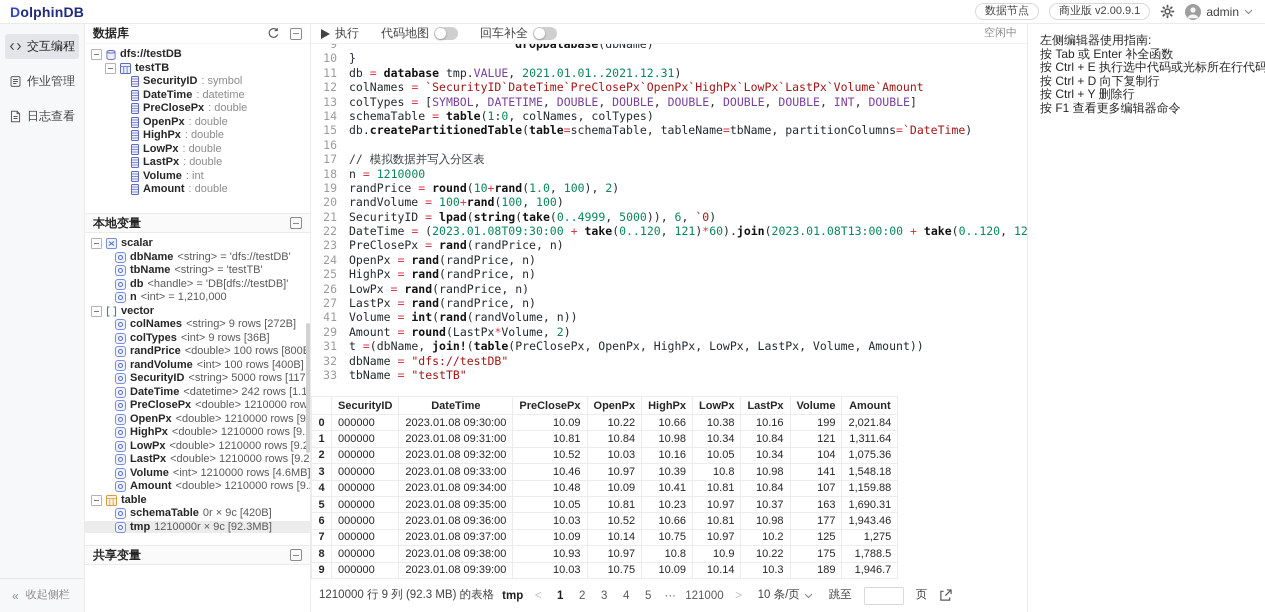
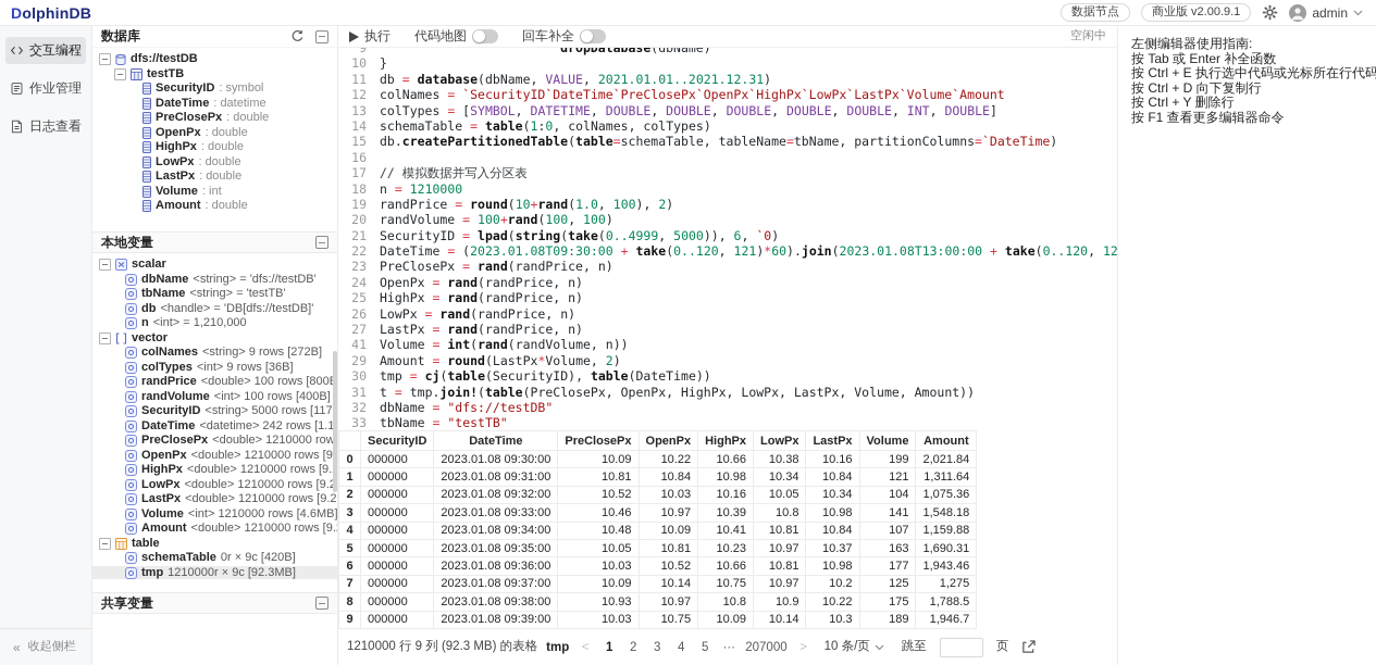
  DolphinDB
  数据节点
  商业版 v2.00.9.1
  admin
  交互编程
  作业管理
  日志查看
  «
  收起侧栏
  数据库
  dfs://testDB
  testTB
  SecurityID
  : symbol
  DateTime
  : datetime
  PreClosePx
  : double
  OpenPx
  : double
  HighPx
  : double
  LowPx
  : double
  LastPx
  : double
  Volume
  : int
  Amount
  : double
  本地变量
  scalar
  dbName
  <string> = 'dfs://testDB'
  tbName
  <string> = 'testTB'
  db
  <handle> = 'DB[dfs://testDB]'
  n
  <int> = 1,210,000
  vector
  colNames
  <string> 9 rows [272B]
  colTypes
  <int> 9 rows [36B]
  randPrice
  <double> 100 rows [800
  randVolume
  <int> 100 rows [400B]
  SecurityID
  <string> 5000 rows [117
  DateTime
  <datetime> 242 rows [1.1
  PreClosePx
  OpenPx
  <double> 1210000 rows [9
  HighPx
  <double> 1210000 rows [9.
  LowPx
  <double> 1210000 rows [9.
  LastPx
  <double> 1210000 rows [9.2
  Volume
  <int> 1210000 rows [4.6MB]
  Amount
  <double> 1210000 rows [9.
  table
  schemaTable
  0r × 9c [420B]
  tmp
  1210000r × 9c [92.3MB]
  共享变量
  执行
  代码地图
  回车补全
  空闲中
  9
  dropDatabase(dbName)
  10
  }
  11
- db = database tmp.VALUE, 2021.01.01..2021.12.31)
+ db = database(dbName, VALUE, 2021.01.01..2021.12.31)
  12
  colNames = `SecurityID`DateTime`PreClosePx`OpenPx`HighPx`LowPx`LastPx`Volume`Amount
  13
  colTypes = [SYMBOL, DATETIME, DOUBLE, DOUBLE, DOUBLE, DOUBLE, DOUBLE, INT, DOUBLE]
  14
  schemaTable = table(1:0, colNames, colTypes)
  15
  db.createPartitionedTable(table=schemaTable, tableName=tbName, partitionColumns=`DateTime)
  16
  17
  // 模拟数据并写入分区表
  18
  n = 1210000
  19
  randPrice = round(10+rand(1.0, 100), 2)
  20
  randVolume = 100+rand(100, 100)
  21
  SecurityID = lpad(string(take(0..4999, 5000)), 6, `0)
  22
  DateTime = (2023.01.08T09:30:00 + take(0..120, 121)*60).join(2023.01.08T13:00:00 + take(0..120, 12
  23
  PreClosePx = rand(randPrice, n)
  24
  OpenPx = rand(randPrice, n)
  25
  HighPx = rand(randPrice, n)
  26
  LowPx = rand(randPrice, n)
  27
  LastPx = rand(randPrice, n)
  41
  Volume = int(rand(randVolume, n))
  29
  Amount = round(LastPx*Volume, 2)
+ 30
+ tmp = cj(table(SecurityID), table(DateTime))
  31
- t =(dbName, join!(table(PreClosePx, OpenPx, HighPx, LowPx, LastPx, Volume, Amount))
+ t = tmp.join!(table(PreClosePx, OpenPx, HighPx, LowPx, LastPx, Volume, Amount))
  32
  dbName = "dfs://testDB"
  33
  tbName = "testTB"
  	SecurityID	DateTime	PreClosePx	OpenPx	HighPx	LowPx	LastPx	Volume	Amount
  0	000000	2023.01.08 09:30:00	10.09	10.22	10.66	10.38	10.16	199	2,021.84
  1	000000	2023.01.08 09:31:00	10.81	10.84	10.98	10.34	10.84	121	1,311.64
  2	000000	2023.01.08 09:32:00	10.52	10.03	10.16	10.05	10.34	104	1,075.36
  3	000000	2023.01.08 09:33:00	10.46	10.97	10.39	10.8	10.98	141	1,548.18
  4	000000	2023.01.08 09:34:00	10.48	10.09	10.41	10.81	10.84	107	1,159.88
  5	000000	2023.01.08 09:35:00	10.05	10.81	10.23	10.97	10.37	163	1,690.31
  6	000000	2023.01.08 09:36:00	10.03	10.52	10.66	10.81	10.98	177	1,943.46
  7	000000	2023.01.08 09:37:00	10.09	10.14	10.75	10.97	10.2	125	1,275
  8	000000	2023.01.08 09:38:00	10.93	10.97	10.8	10.9	10.22	175	1,788.5
  9	000000	2023.01.08 09:39:00	10.03	10.75	10.09	10.14	10.3	189	1,946.7
  1210000 行 9 列 (92.3 MB) 的表格
  tmp
  <
  1
  2
  3
  4
  5
  ···
- 121000
+ 207000
  >
  10 条/页
  跳至
  页
  左侧编辑器使用指南:
  按 Tab 或 Enter 补全函数
  按 Ctrl + E 执行选中代码或光标所在行代码
  按 Ctrl + D 向下复制行
  按 Ctrl + Y 删除行
  按 F1 查看更多编辑器命令
